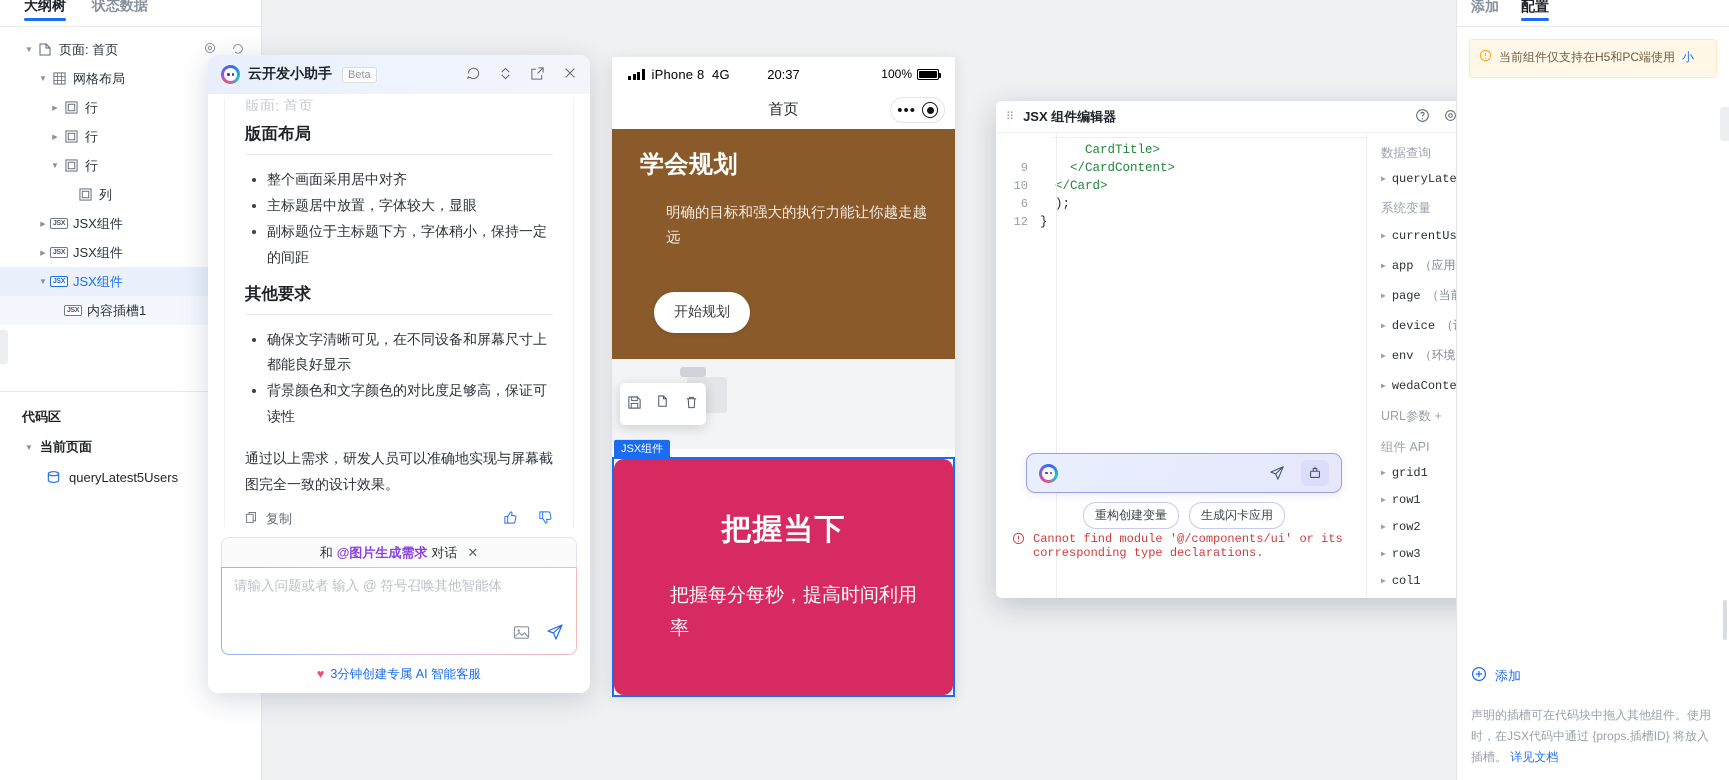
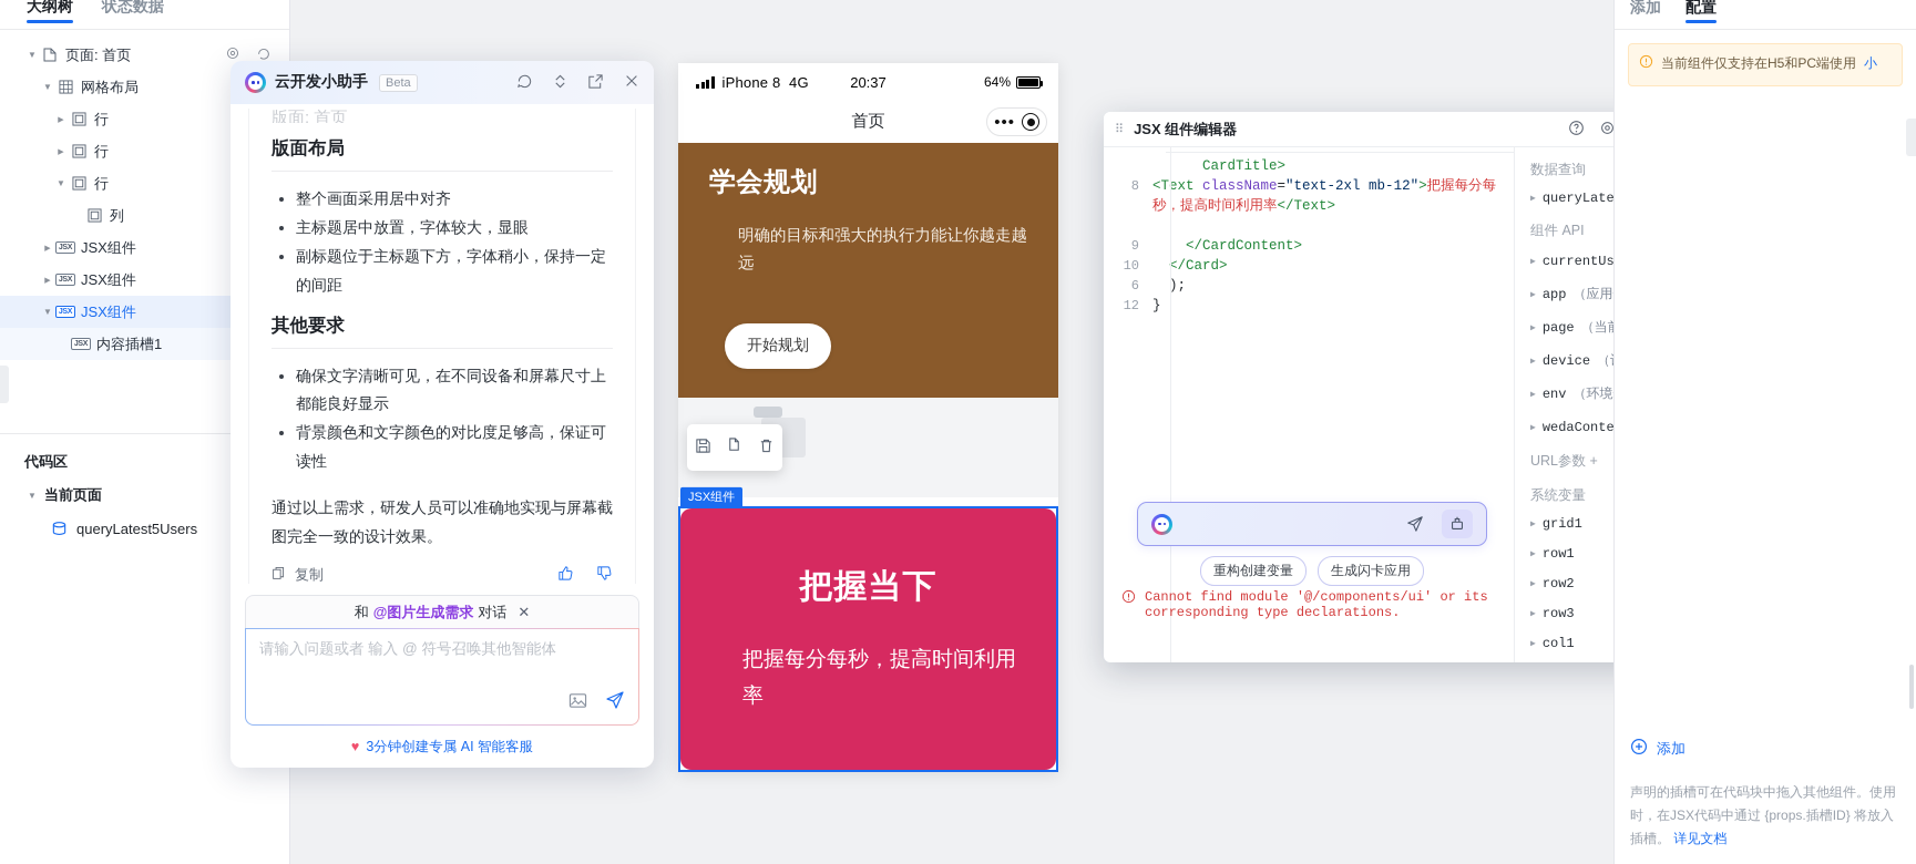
  大纲树
  状态数据
  页面: 首页
  网格布局
  行
  行
  行
  列
  JSX组件
  JSX组件
  JSX组件
  内容插槽1
  代码区
  当前页面
  queryLatest5Users
  iPhone 8 4G
  20:37
- 100%
+ 64%
  首页
  •••
  学会规划
  明确的目标和强大的执行力能让你越走越远
  开始规划
  JSX组件
  把握当下
  把握每分每秒，提高时间利用率
  云开发小助手
  Beta
  版面: 首页
  版面布局
  整个画面采用居中对齐
  主标题居中放置，字体较大，显眼
  副标题位于主标题下方，字体稍小，保持一定的间距
  其他要求
  确保文字清晰可见，在不同设备和屏幕尺寸上都能良好显示
  背景颜色和文字颜色的对比度足够高，保证可读性
  通过以上需求，研发人员可以准确地实现与屏幕截图完全一致的设计效果。
  复制
  和
  @图片生成需求
  对话
  ✕
  请输入问题或者 输入 @ 符号召唤其他智能体
  ♥
  3分钟创建专属 AI 智能客服
  ⠿
  JSX 组件编辑器
  CardTitle>
+ 8
+ <Text className="text-2xl mb-12">把握每分每秒，提高时间利用率</Text>
  9
  </CardContent>
  10
  </Card>
  6
  );
  12
  }
  重构创建变量
  生成闪卡应用
  Cannot find module '@/components/ui' or its corresponding type declarations.
  数据查询
  ▶
- 系统变量
+ 组件 API
  ▶
  currentUs
  ▶
  app
  ▶
  page
  ▶
  device
  ▶
  env
  ▶
  wedaConte
  URL参数 +
- 组件 API
+ 系统变量
  ▶
  grid1
  ▶
  row1
  ▶
  row2
  ▶
  row3
  ▶
  col1
  添加
  配置
  当前组件仅支持在H5和PC端使用
  小
  添加
  声明的插槽可在代码块中拖入其他组件。使用时，在JSX代码中通过 {props.插槽ID} 将放入插槽。 详见文档
